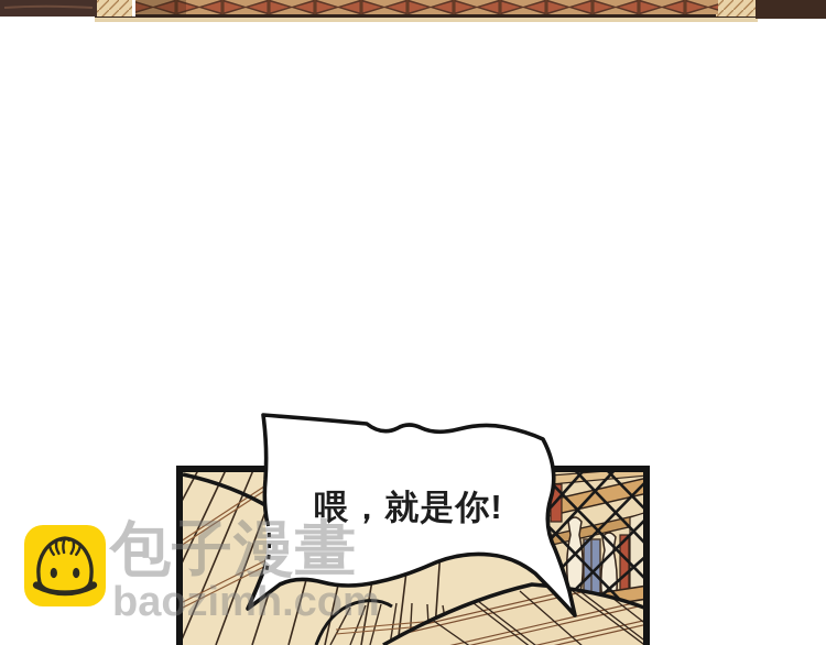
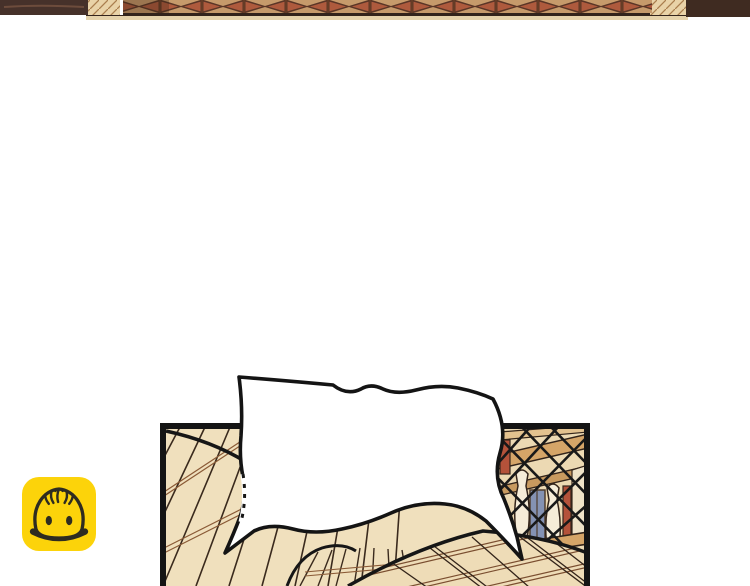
- 喂，就是你!
- 包子漫畫
- baozimh.com
